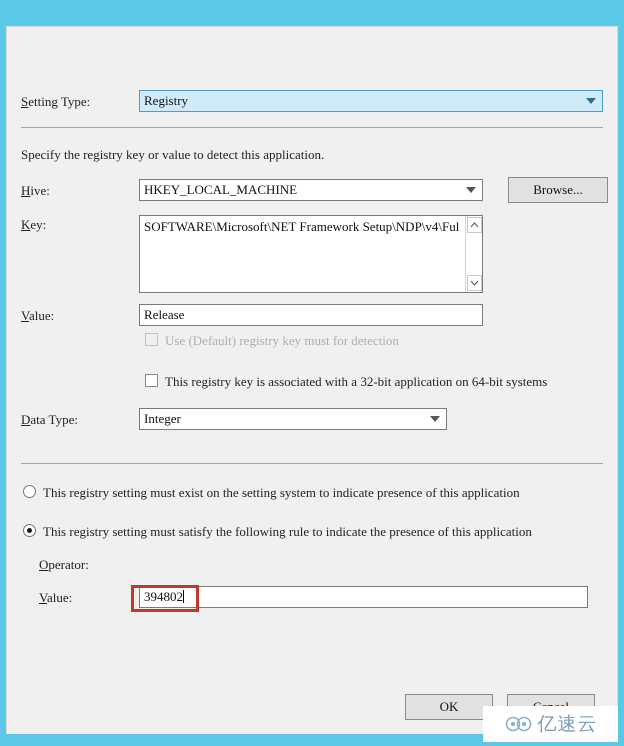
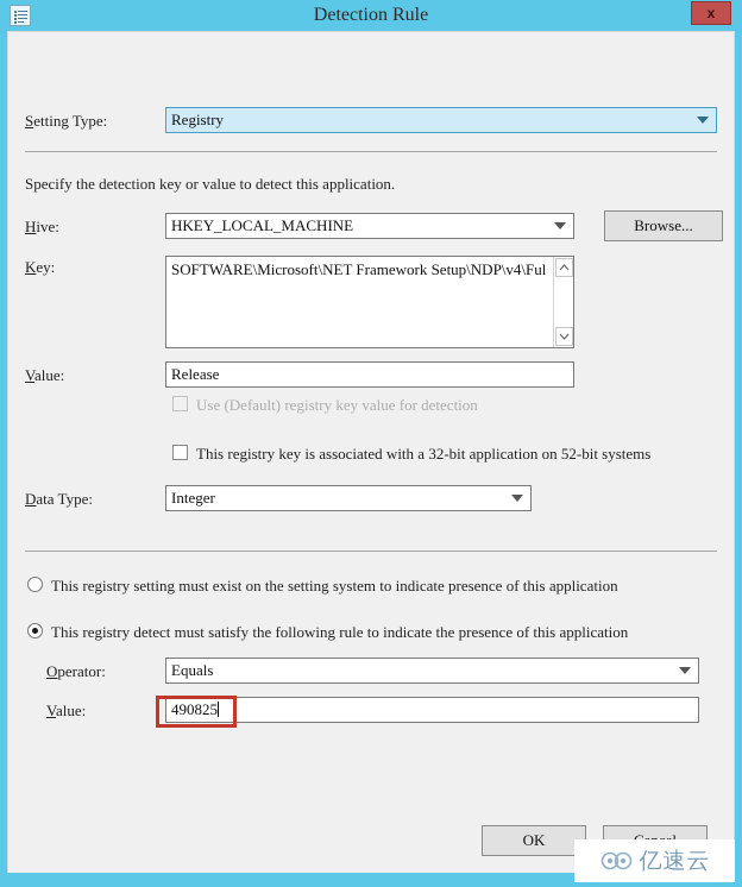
+ Detection Rule
+ x
  Setting Type:
  Registry
- Specify the registry key or value to detect this application.
+ Specify the detection key or value to detect this application.
  Hive:
  HKEY_LOCAL_MACHINE
  Browse...
  Key:
  SOFTWARE\Microsoft\NET Framework Setup\NDP\v4\Ful
  Value:
  Release
- Use (Default) registry key must for detection
+ Use (Default) registry key value for detection
- This registry key is associated with a 32-bit application on 64-bit systems
+ This registry key is associated with a 32-bit application on 52-bit systems
  Data Type:
  Integer
  This registry setting must exist on the setting system to indicate presence of this application
- This registry setting must satisfy the following rule to indicate the presence of this application
+ This registry detect must satisfy the following rule to indicate the presence of this application
  Operator:
+ Equals
  Value:
- 394802
+ 490825
  OK
  亿速云
